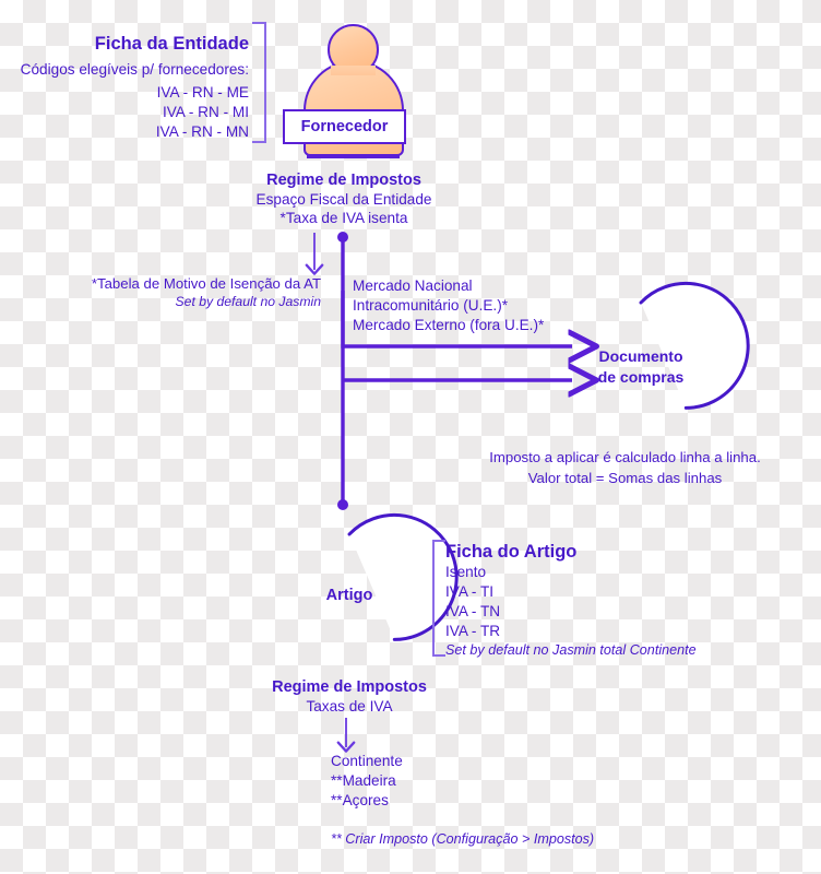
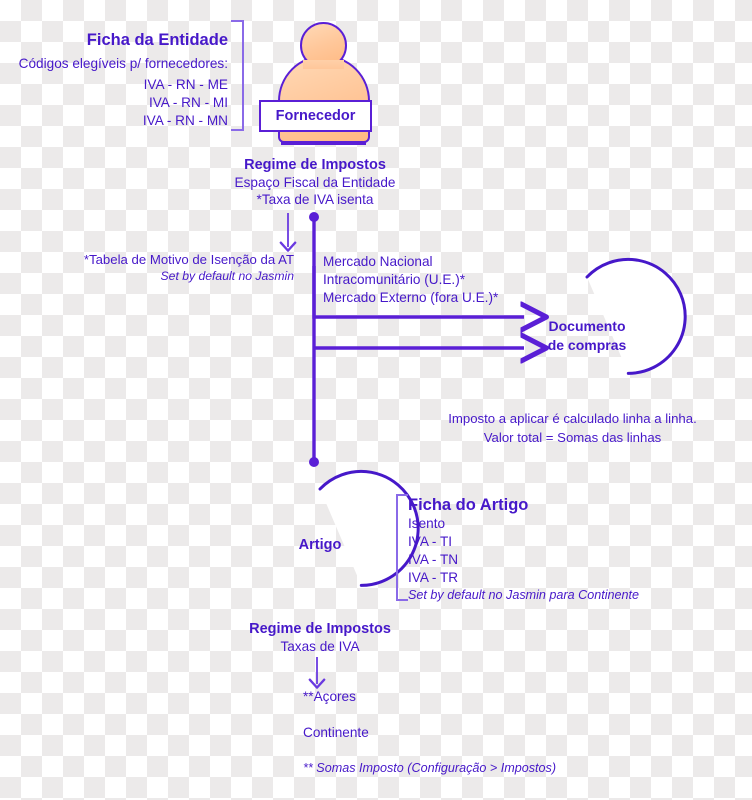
  Fornecedor
  Ficha da Entidade
  Códigos elegíveis p/ fornecedores:
  IVA - RN - ME
  IVA - RN - MI
  IVA - RN - MN
  Regime de Impostos
  Espaço Fiscal da Entidade
  *Taxa de IVA isenta
  *Tabela de Motivo de Isenção da AT
  Set by default no Jasmin
  Mercado Nacional
  Intracomunitário (U.E.)*
  Mercado Externo (fora U.E.)*
  Documento
  de compras
  Imposto a aplicar é calculado linha a linha.
  Valor total = Somas das linhas
  Artigo
  Ficha do Artigo
  Isento
  IVA - TI
  IVA - TN
  IVA - TR
- Set by default no Jasmin total Continente
+ Set by default no Jasmin para Continente
  Regime de Impostos
  Taxas de IVA
- Continente
+ **Açores
- **Madeira
- **Açores
+ Continente
- ** Criar Imposto (Configuração > Impostos)
+ ** Somas Imposto (Configuração > Impostos)
